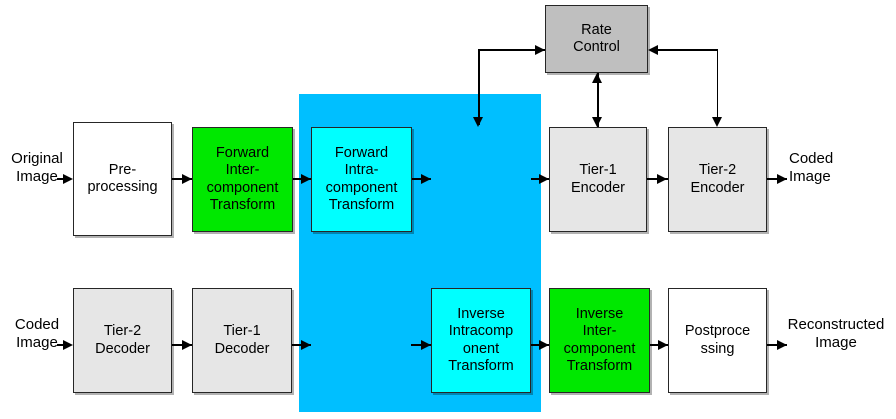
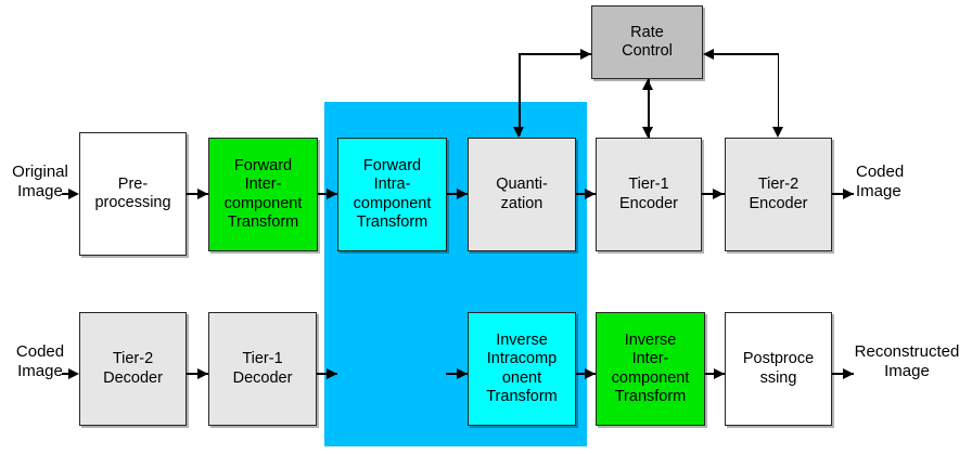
  Original
  Image
  Pre-
  processing
  Forward
  Inter-
  component
  Transform
  Forward
  Intra-
  component
  Transform
+ Quanti-
+ zation
  Tier-1
  Encoder
  Tier-2
  Encoder
  Coded
  Image
  Rate
  Control
  Coded
  Image
  Tier-2
  Decoder
  Tier-1
  Decoder
  Inverse
  Intracomp
  onent
  Transform
  Inverse
  Inter-
  component
  Transform
  Postproce
  ssing
  Reconstructed
  Image
